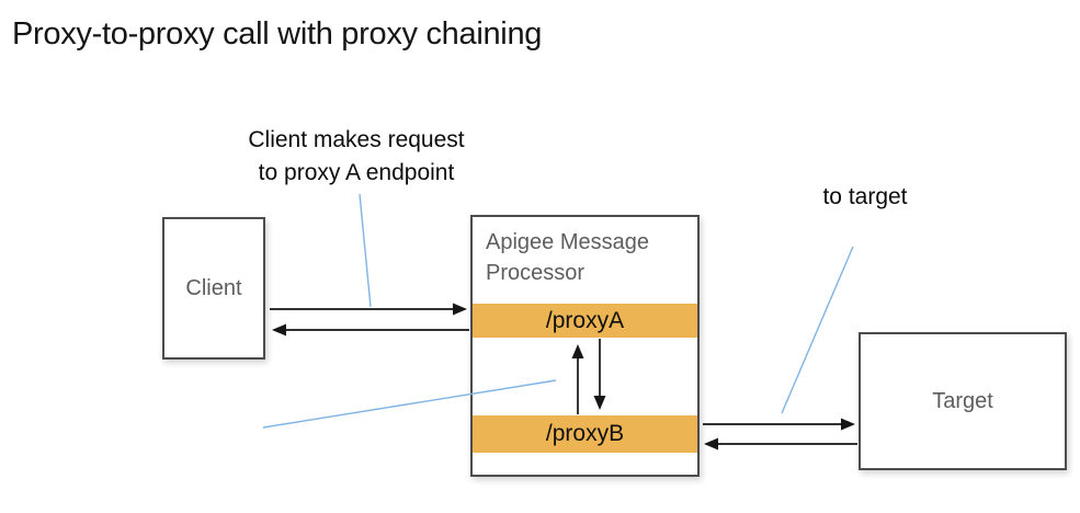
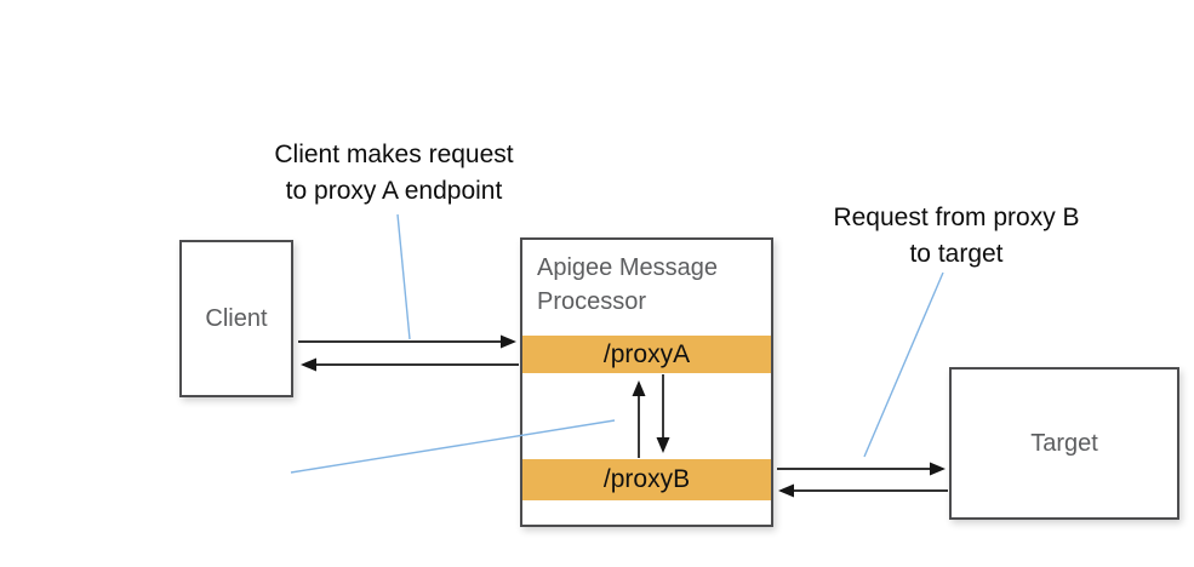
- Proxy-to-proxy call with proxy chaining
  Client makes request
  to proxy A endpoint
+ Request from proxy B
  to target
  Client
  Apigee Message Processor
  /proxyA
  /proxyB
  Target
